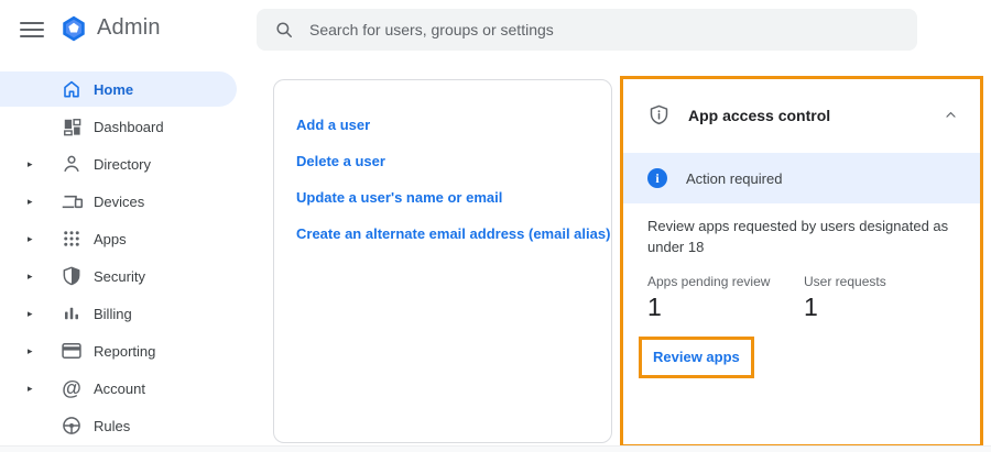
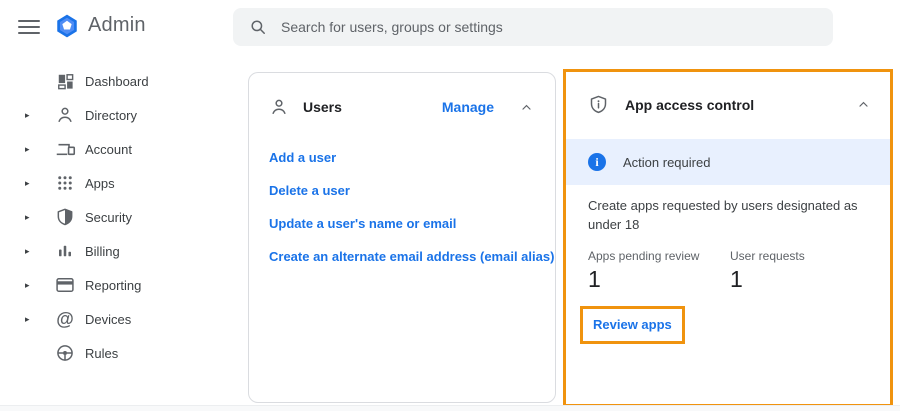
  Admin
  Search for users, groups or settings
- Home
  Dashboard
  ▸
  Directory
  ▸
- Devices
+ Account
  ▸
  Apps
  ▸
  Security
  ▸
  Billing
  ▸
  Reporting
  ▸
  @
- Account
+ Devices
  Rules
+ Users
+ Manage
  Add a user
  Delete a user
  Update a user's name or email
  Create an alternate email address (email alias)
  App access control
  i
  Action required
- Review apps requested by users designated as under 18
+ Create apps requested by users designated as under 18
  Apps pending review
  1
  User requests
  1
  Review apps
